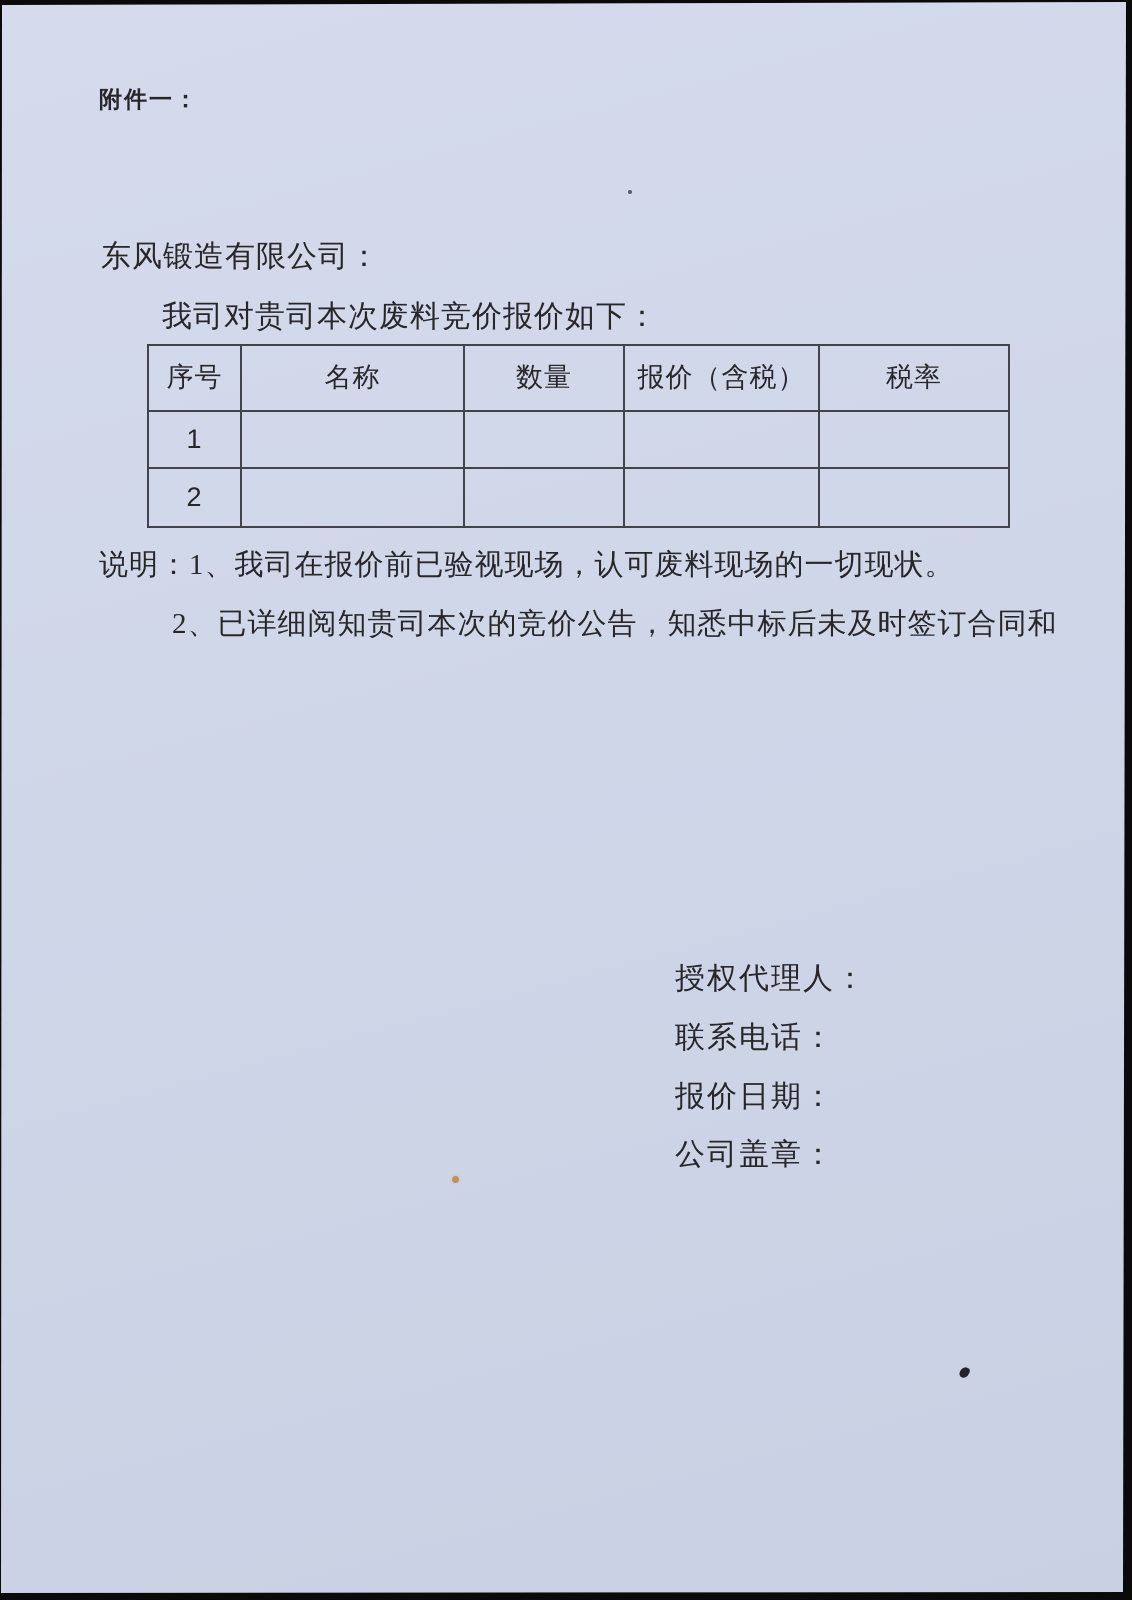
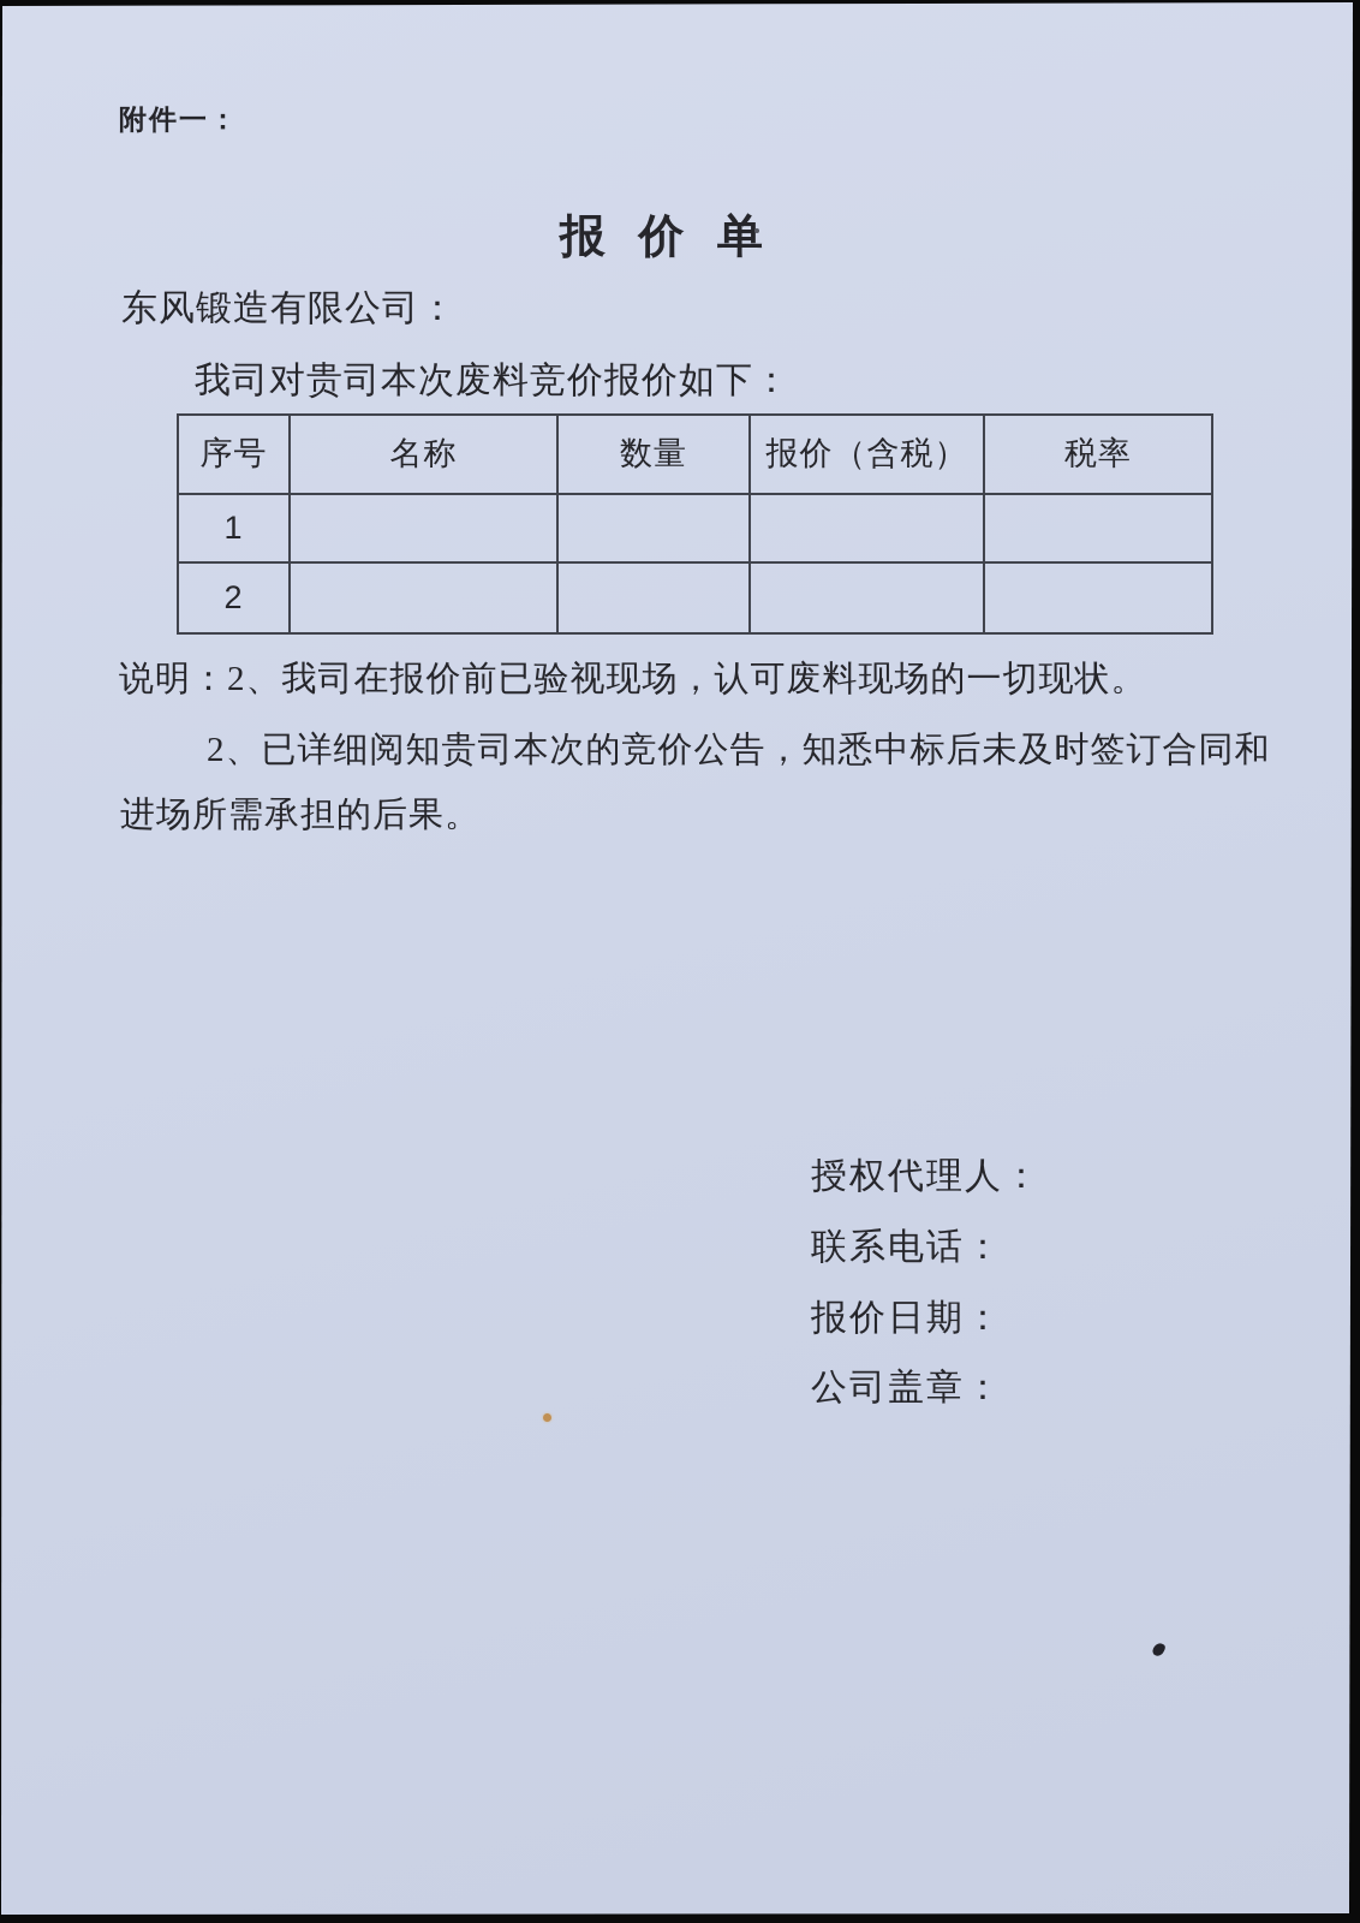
  附件一：
+ 报 价 单
  东风锻造有限公司：
  我司对贵司本次废料竞价报价如下：
  序号	名称	数量	报价（含税）	税率
  1
  2
- 说明：1、我司在报价前已验视现场，认可废料现场的一切现状。
+ 说明：2、我司在报价前已验视现场，认可废料现场的一切现状。
  2、已详细阅知贵司本次的竞价公告，知悉中标后未及时签订合同和
+ 进场所需承担的后果。
  授权代理人：
  联系电话：
  报价日期：
  公司盖章：
